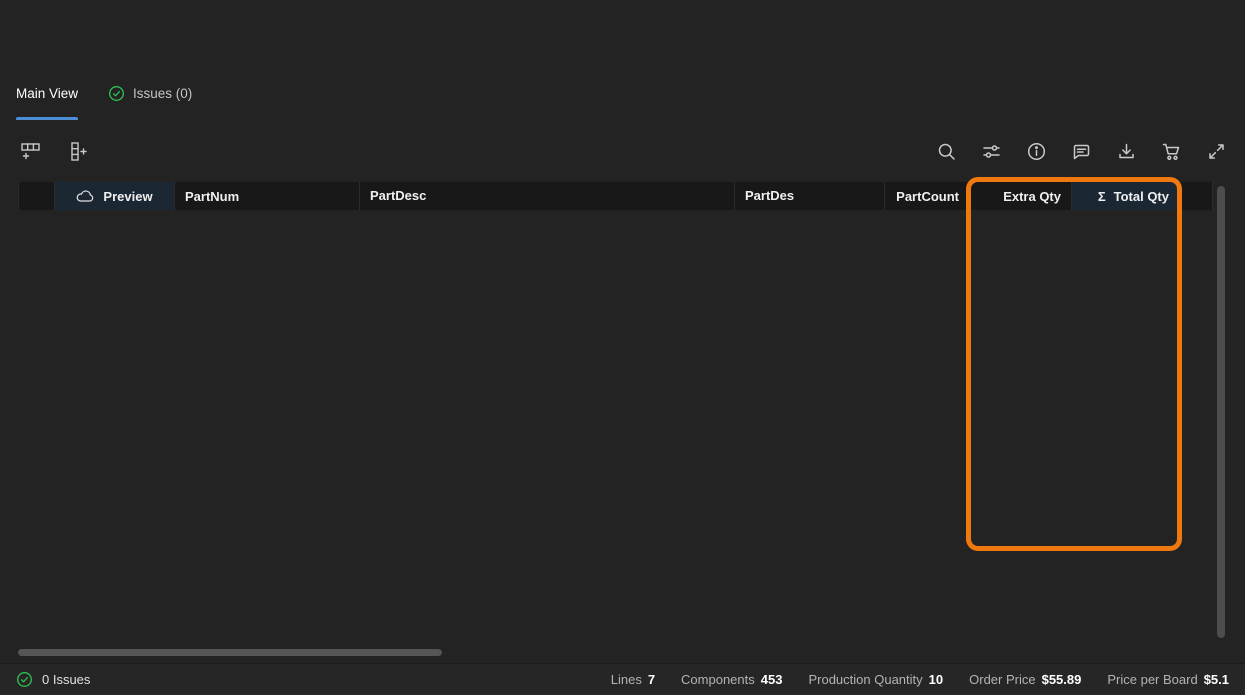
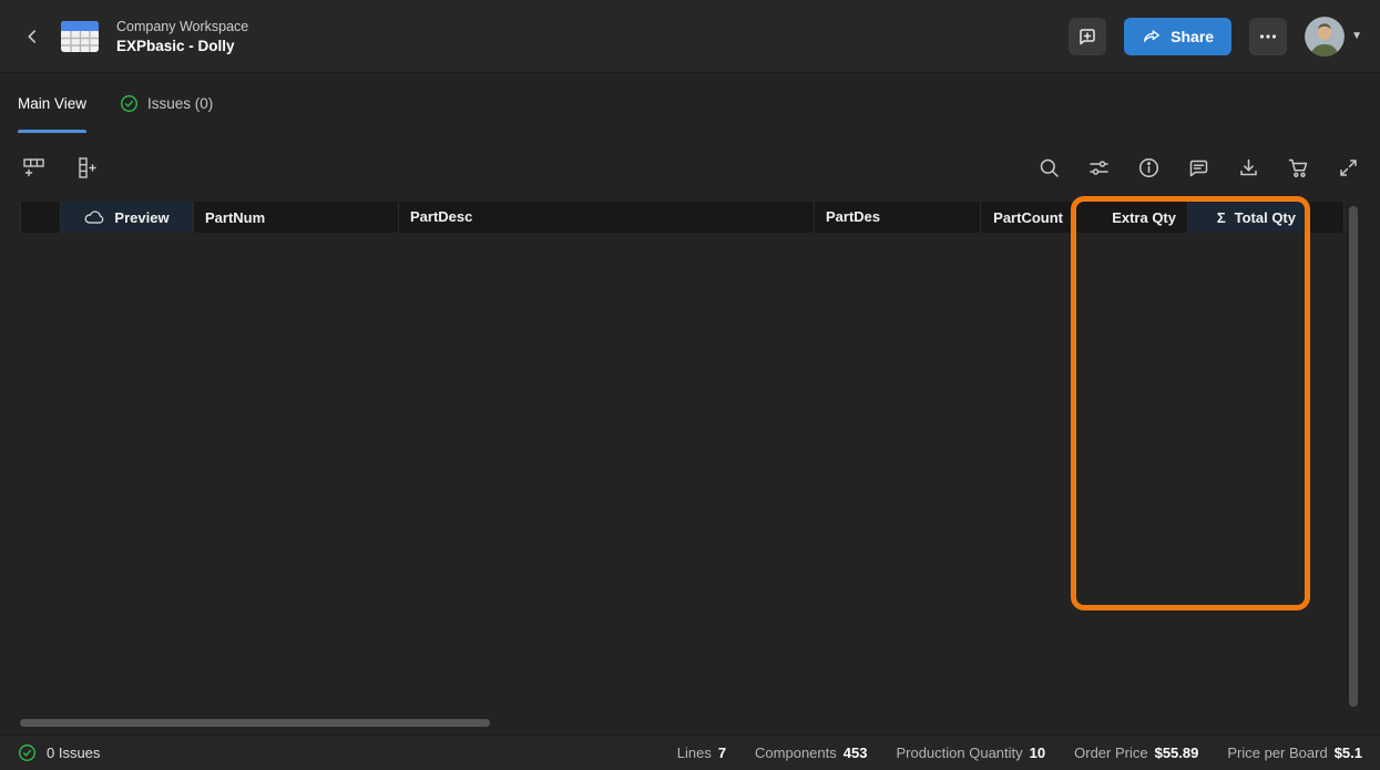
+ Company Workspace
+ EXPbasic - Dolly
+ Share
+ ▼
  Main View
  Issues (0)
  Preview
  PartNum
  PartDesc
  PartDes
  PartCount
  Extra Qty
  Σ
  Total Qty
  0 Issues
  Lines 7
  Components 453
  Production Quantity 10
  Order Price $55.89
  Price per Board $5.1
